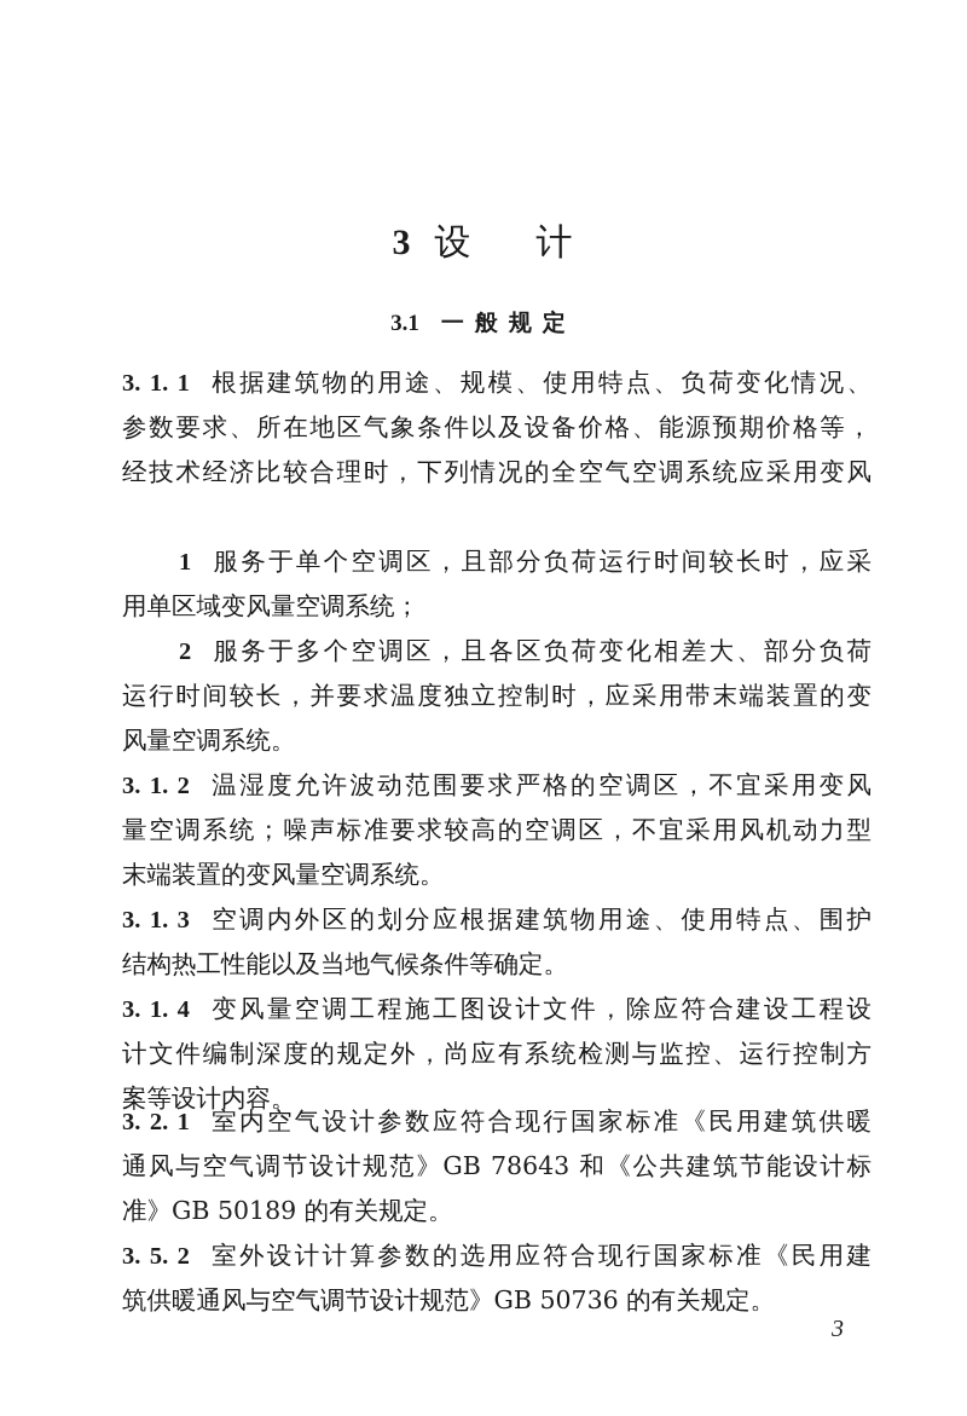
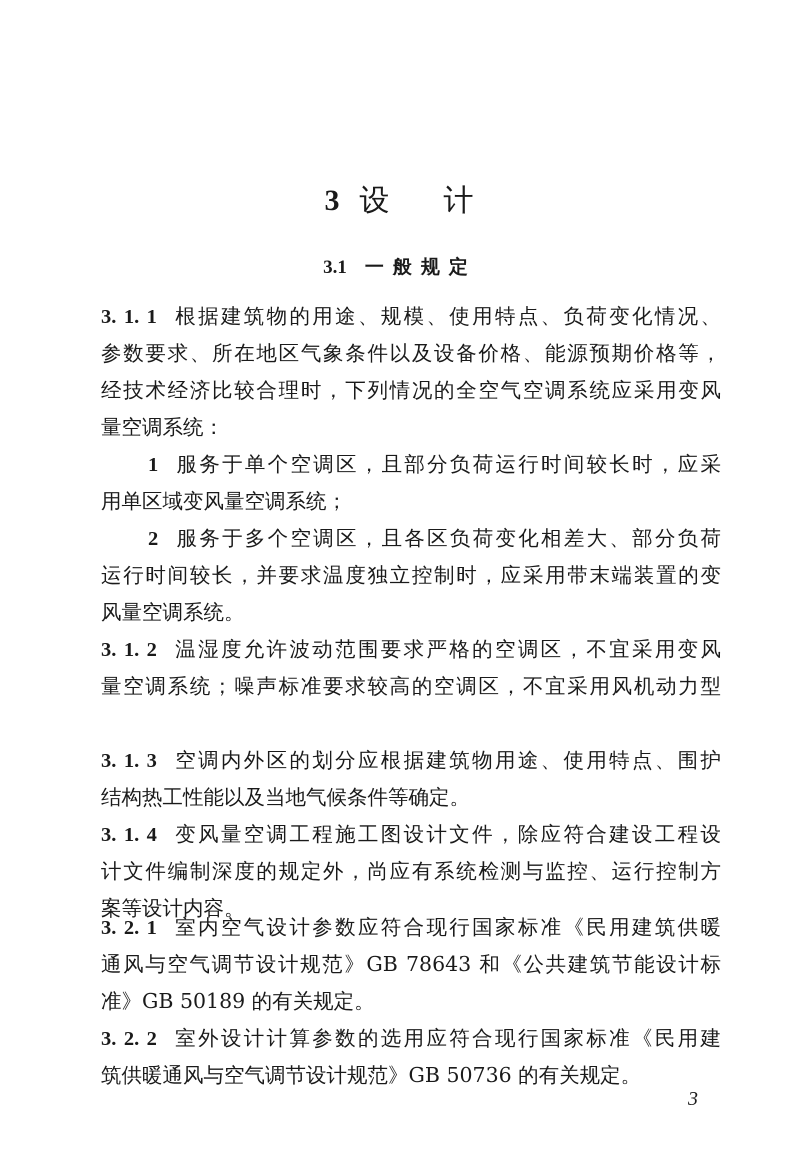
  3 设 计
  3.1 一般规定
  3. 1. 1 根据建筑物的用途、规模、使用特点、负荷变化情况、
  参数要求、所在地区气象条件以及设备价格、能源预期价格等，
  经技术经济比较合理时，下列情况的全空气空调系统应采用变风
+ 量空调系统：
  1 服务于单个空调区，且部分负荷运行时间较长时，应采
  用单区域变风量空调系统；
  2 服务于多个空调区，且各区负荷变化相差大、部分负荷
  运行时间较长，并要求温度独立控制时，应采用带末端装置的变
  风量空调系统。
  3. 1. 2 温湿度允许波动范围要求严格的空调区，不宜采用变风
  量空调系统；噪声标准要求较高的空调区，不宜采用风机动力型
- 末端装置的变风量空调系统。
  3. 1. 3 空调内外区的划分应根据建筑物用途、使用特点、围护
  结构热工性能以及当地气候条件等确定。
  3. 1. 4 变风量空调工程施工图设计文件，除应符合建设工程设
  计文件编制深度的规定外，尚应有系统检测与监控、运行控制方
  案等设计内容。
  3. 2. 1 室内空气设计参数应符合现行国家标准《民用建筑供暖
  通风与空气调节设计规范》GB 78643 和《公共建筑节能设计标
  准》GB 50189 的有关规定。
- 3. 5. 2 室外设计计算参数的选用应符合现行国家标准《民用建
+ 3. 2. 2 室外设计计算参数的选用应符合现行国家标准《民用建
  筑供暖通风与空气调节设计规范》GB 50736 的有关规定。
  3
